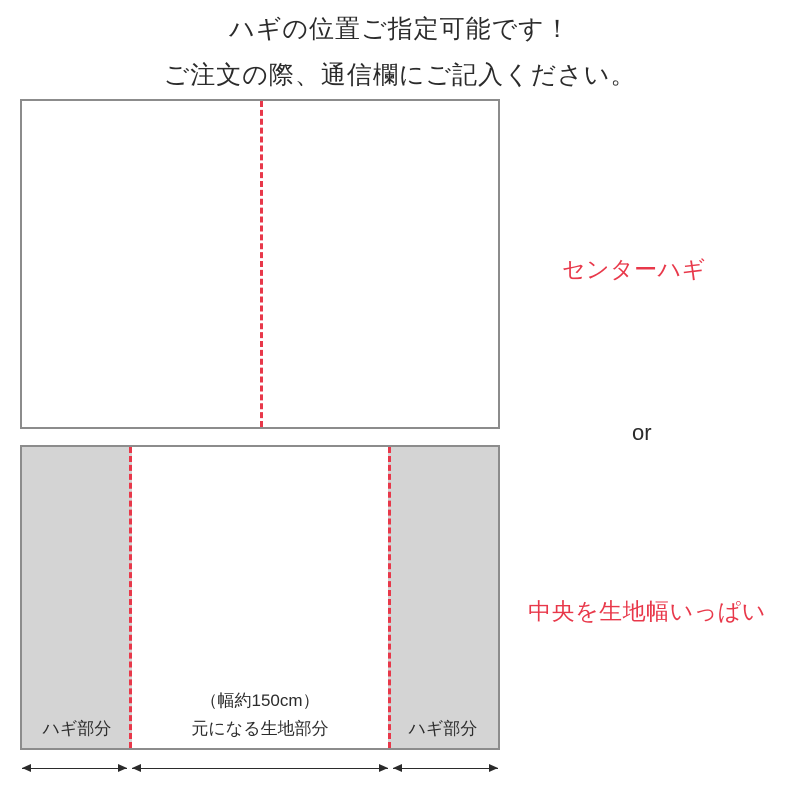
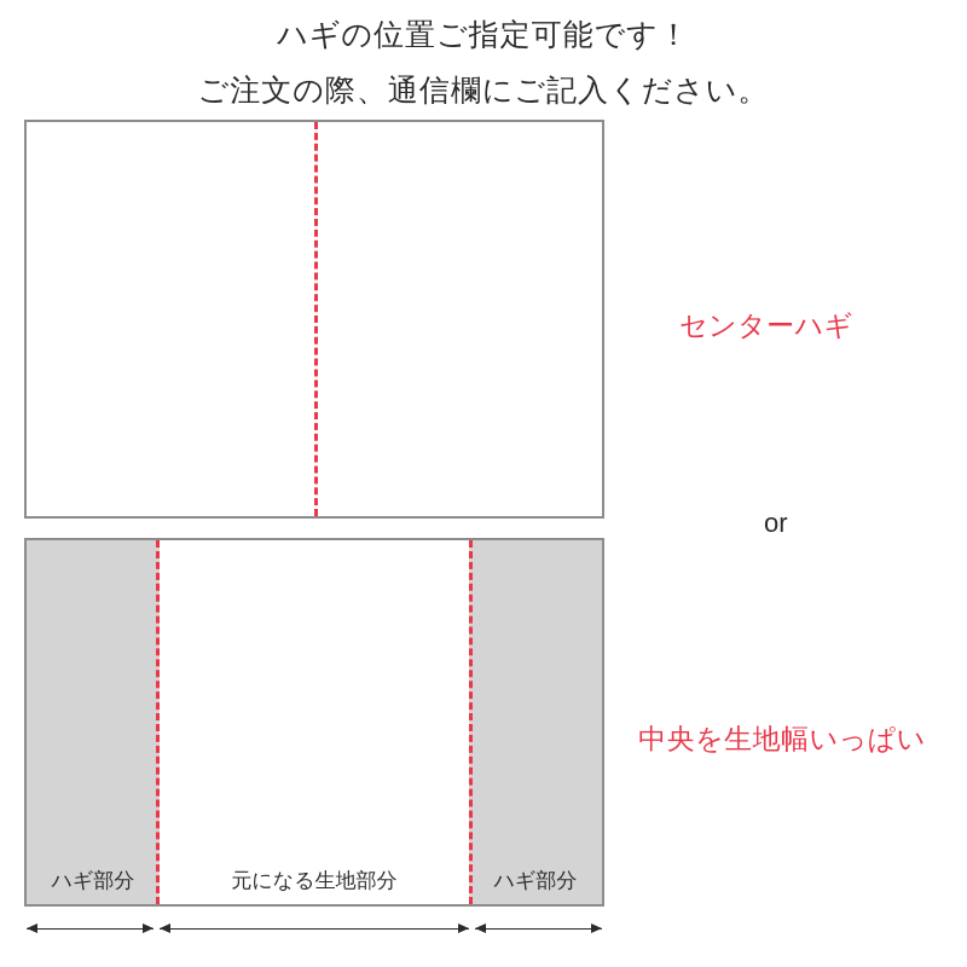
  ハギの位置ご指定可能です！
  ご注文の際、通信欄にご記入ください。
- （幅約150cm）
  元になる生地部分
  ハギ部分
  ハギ部分
  センターハギ
  or
  中央を生地幅いっぱい
